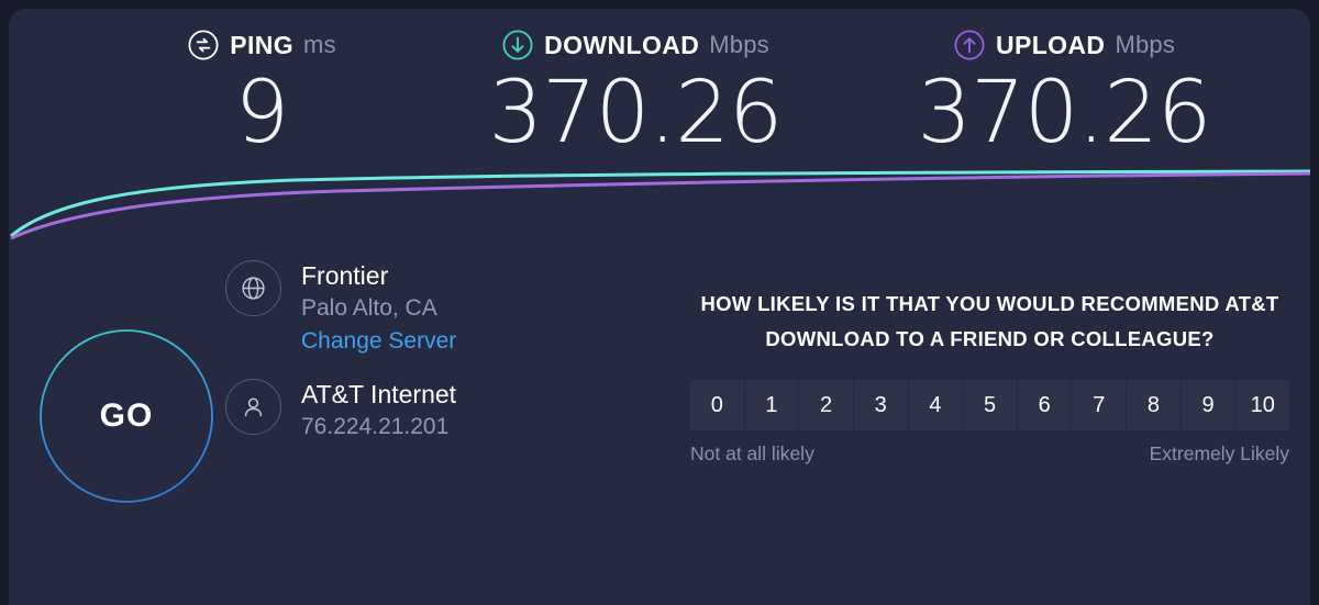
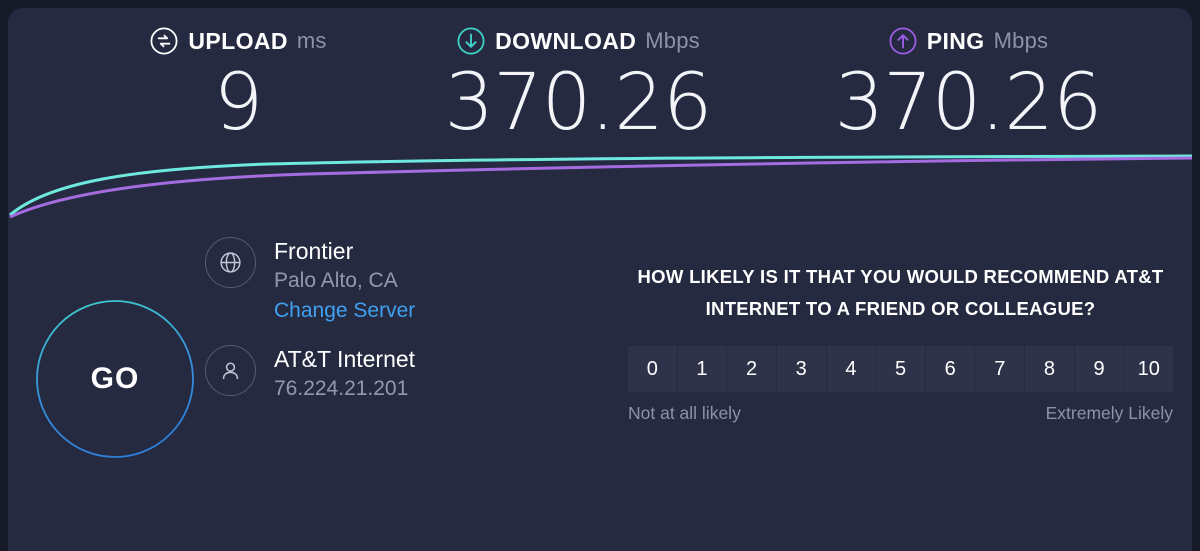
- PING
+ UPLOAD
  ms
  9
  DOWNLOAD
  Mbps
  370.26
- UPLOAD
+ PING
  Mbps
  370.26
  GO
  Frontier
  Palo Alto, CA
  Change Server
  AT&T Internet
  76.224.21.201
- HOW LIKELY IS IT THAT YOU WOULD RECOMMEND AT&T DOWNLOAD TO A FRIEND OR COLLEAGUE?
+ HOW LIKELY IS IT THAT YOU WOULD RECOMMEND AT&T INTERNET TO A FRIEND OR COLLEAGUE?
  0
  1
  2
  3
  4
  5
  6
  7
  8
  9
  10
  Not at all likely
  Extremely Likely
